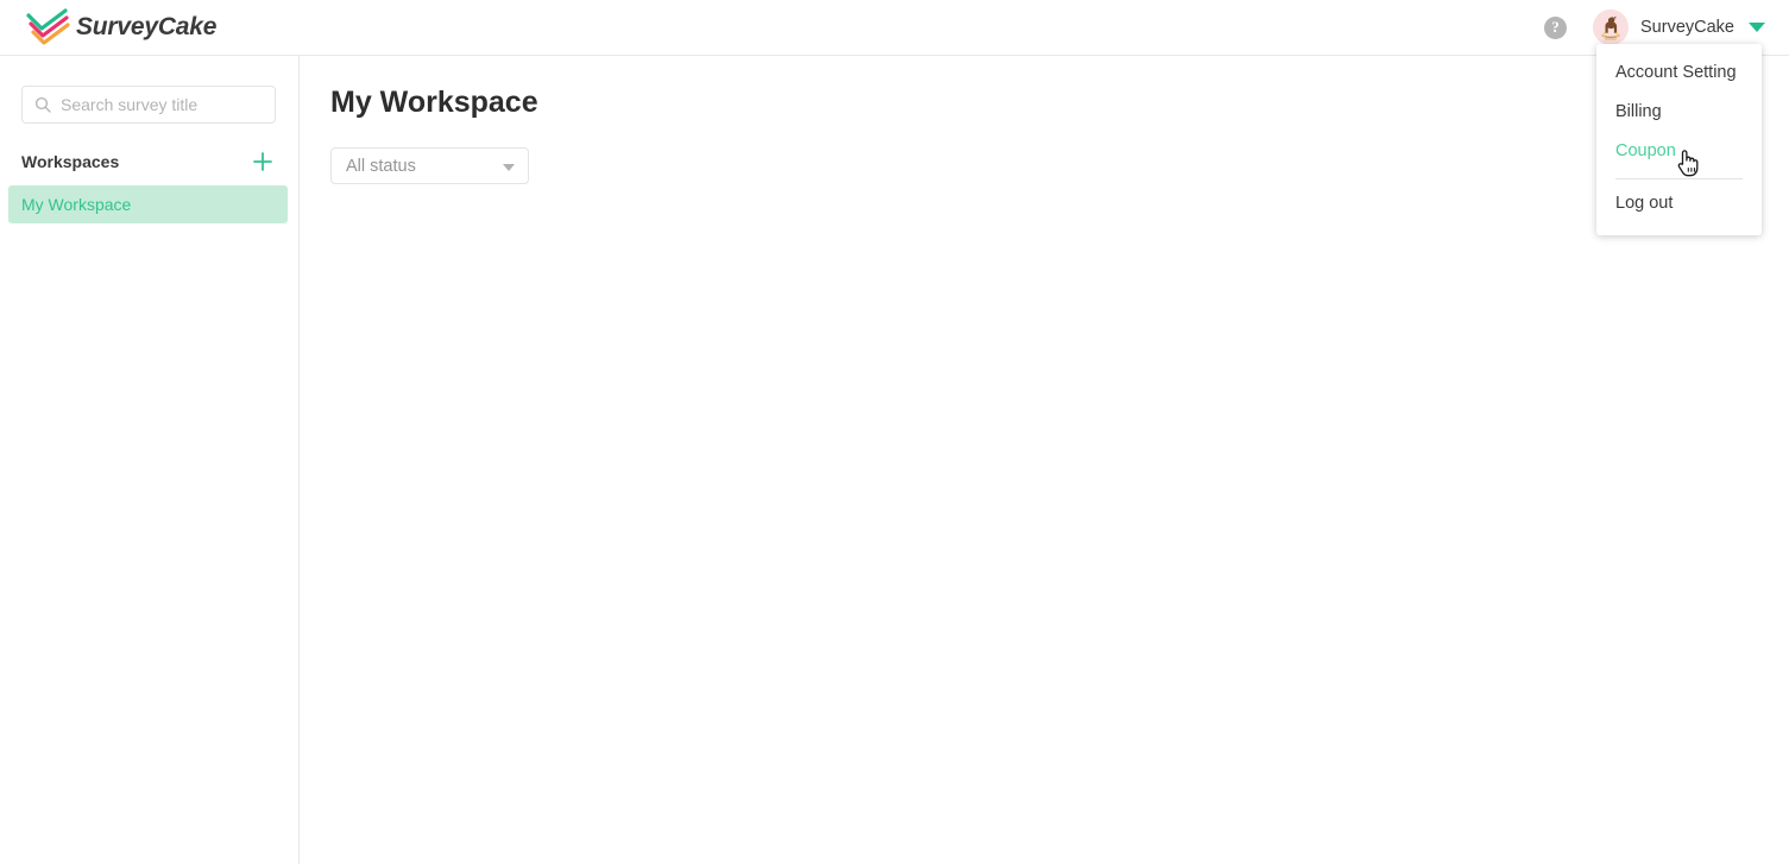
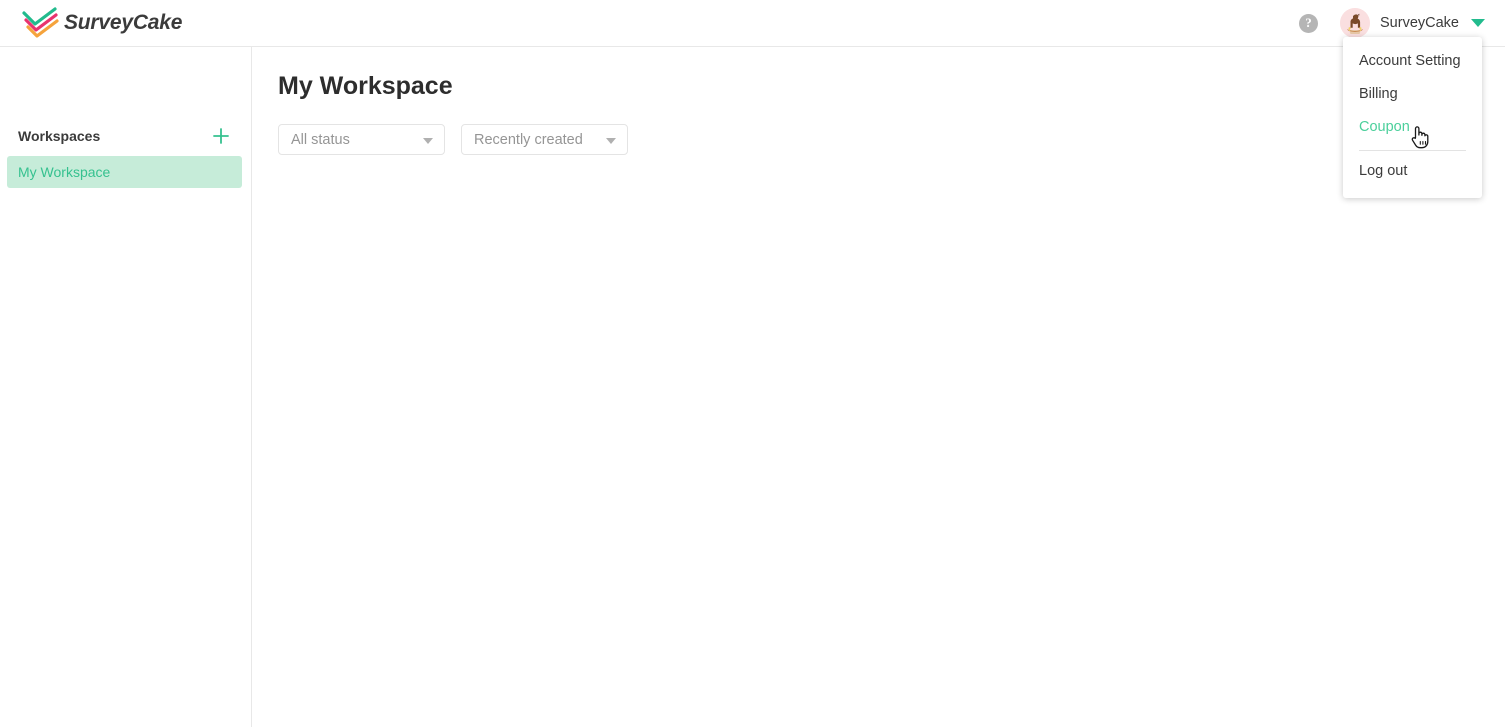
  SurveyCake
  ?
  SurveyCake
  Account Setting
  Billing
  Coupon
  Log out
- Search survey title
  Workspaces
  My Workspace
  My Workspace
  All status
+ Recently created
